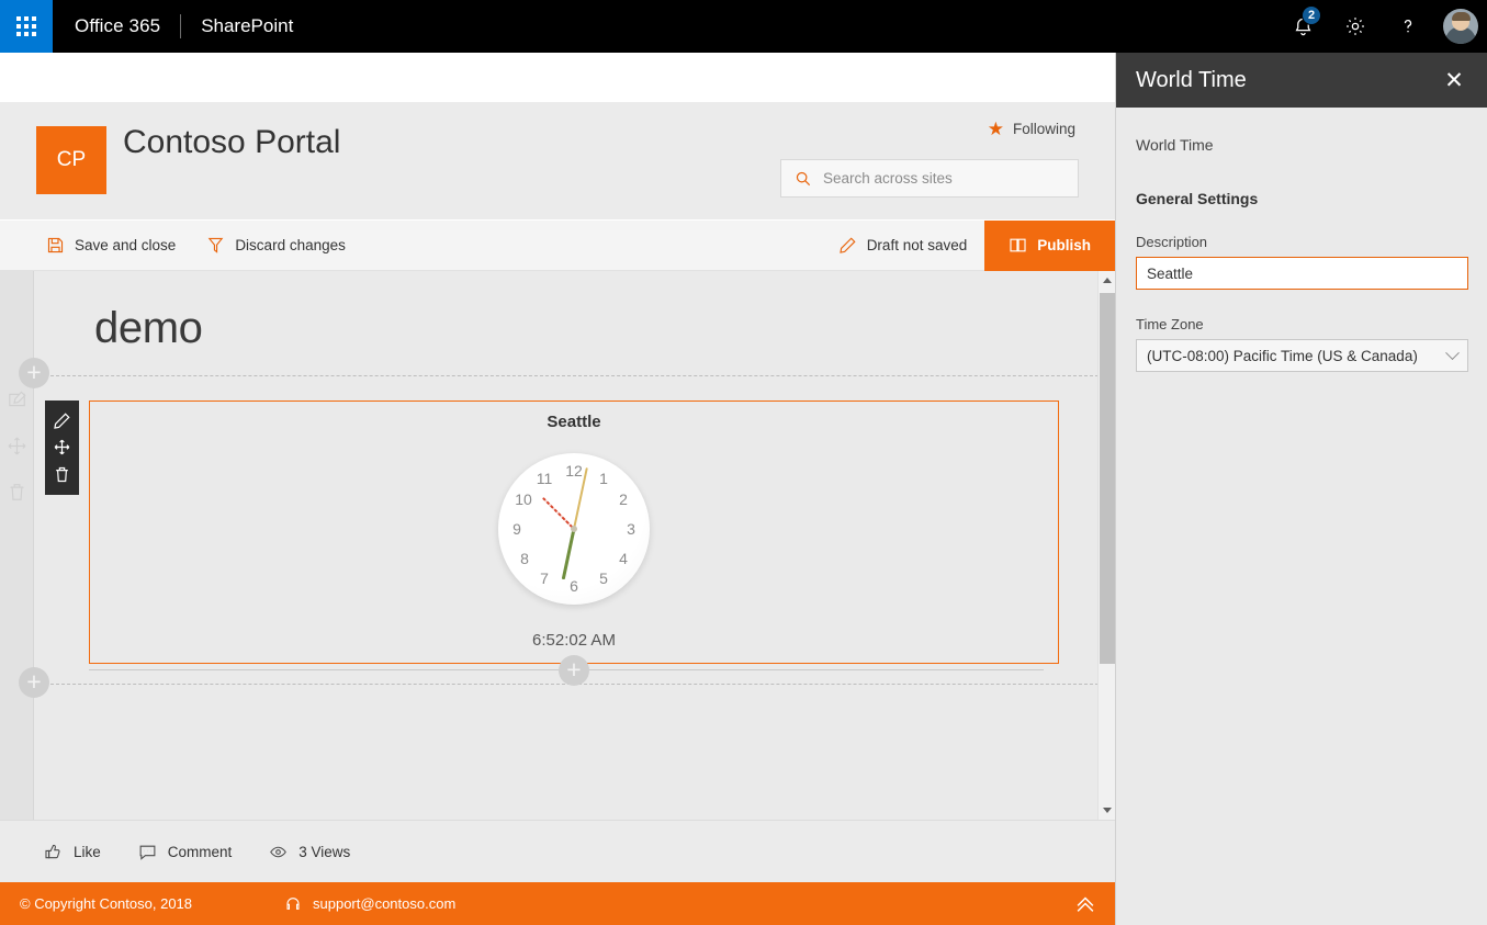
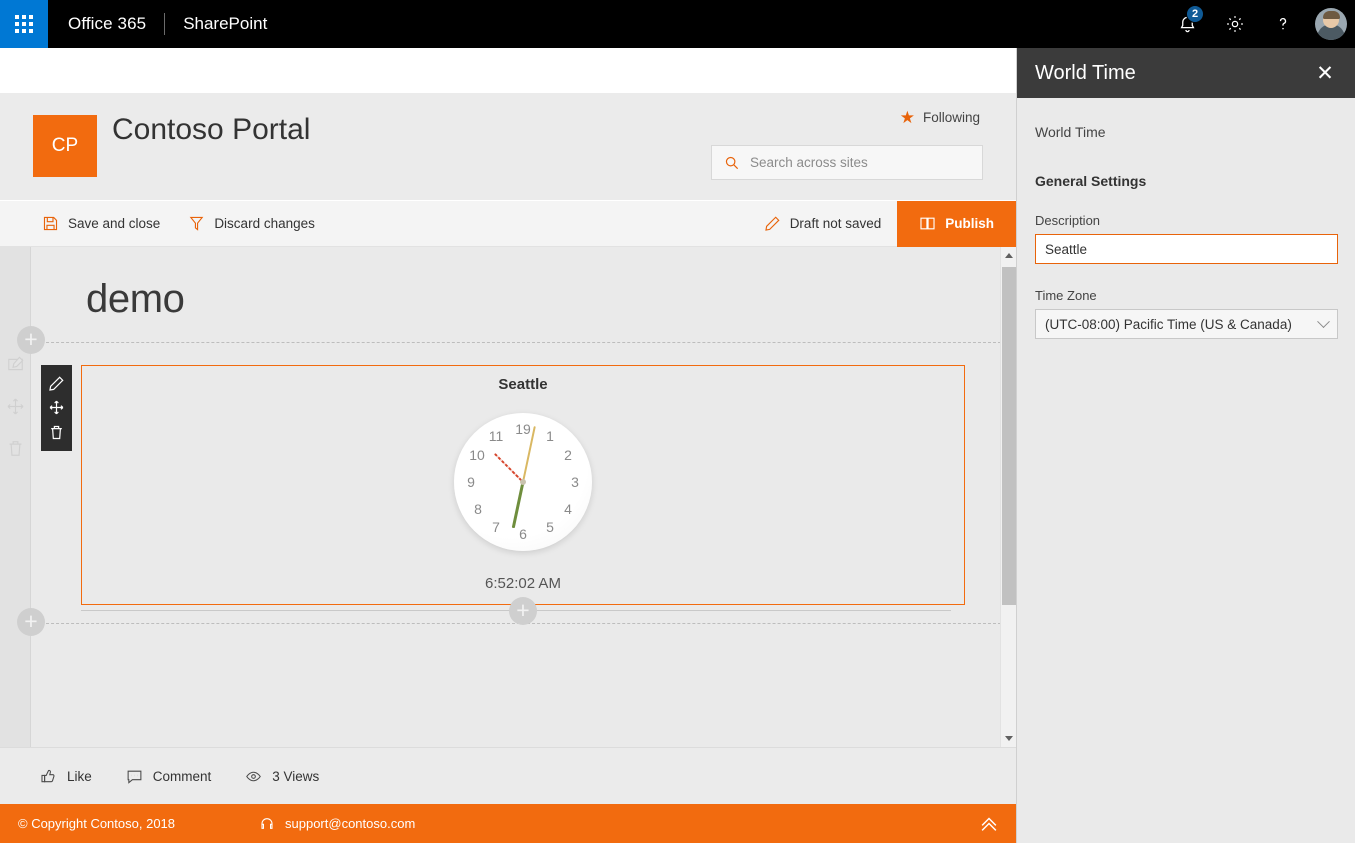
  Office 365
  SharePoint
  2
  CP
  Contoso Portal
  ★
  Following
  Search across sites
  Save and close
  Discard changes
  Draft not saved
  Publish
  demo
  Seattle
- 12
+ 19
  1
  2
  3
  4
  5
  6
  7
  8
  9
  10
  11
  6:52:02 AM
  +
  +
  +
  Like
  Comment
  3 Views
  © Copyright Contoso, 2018
  support@contoso.com
  World Time
  ✕
  World Time
  General Settings
  Description
  Seattle
  Time Zone
  (UTC-08:00) Pacific Time (US & Canada)
